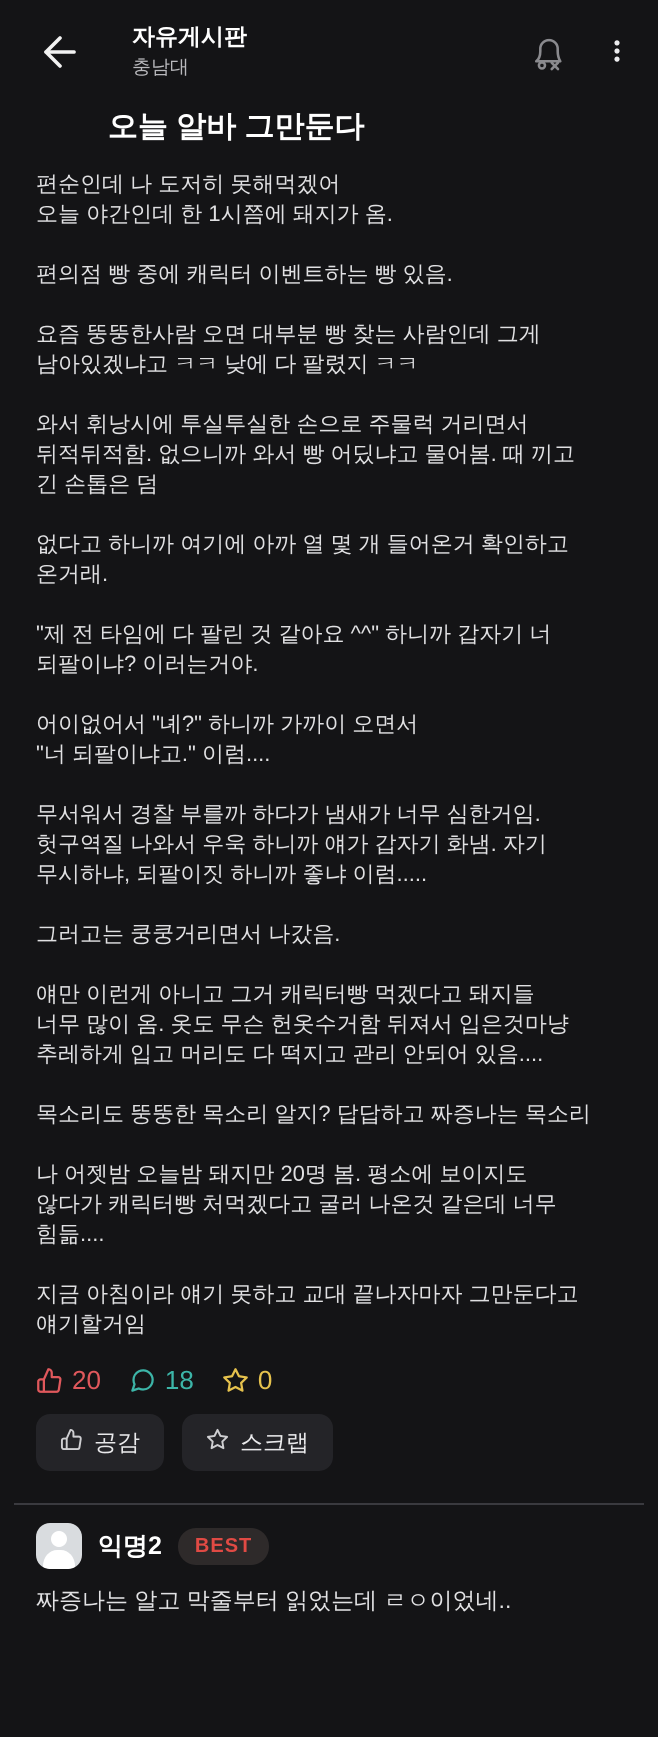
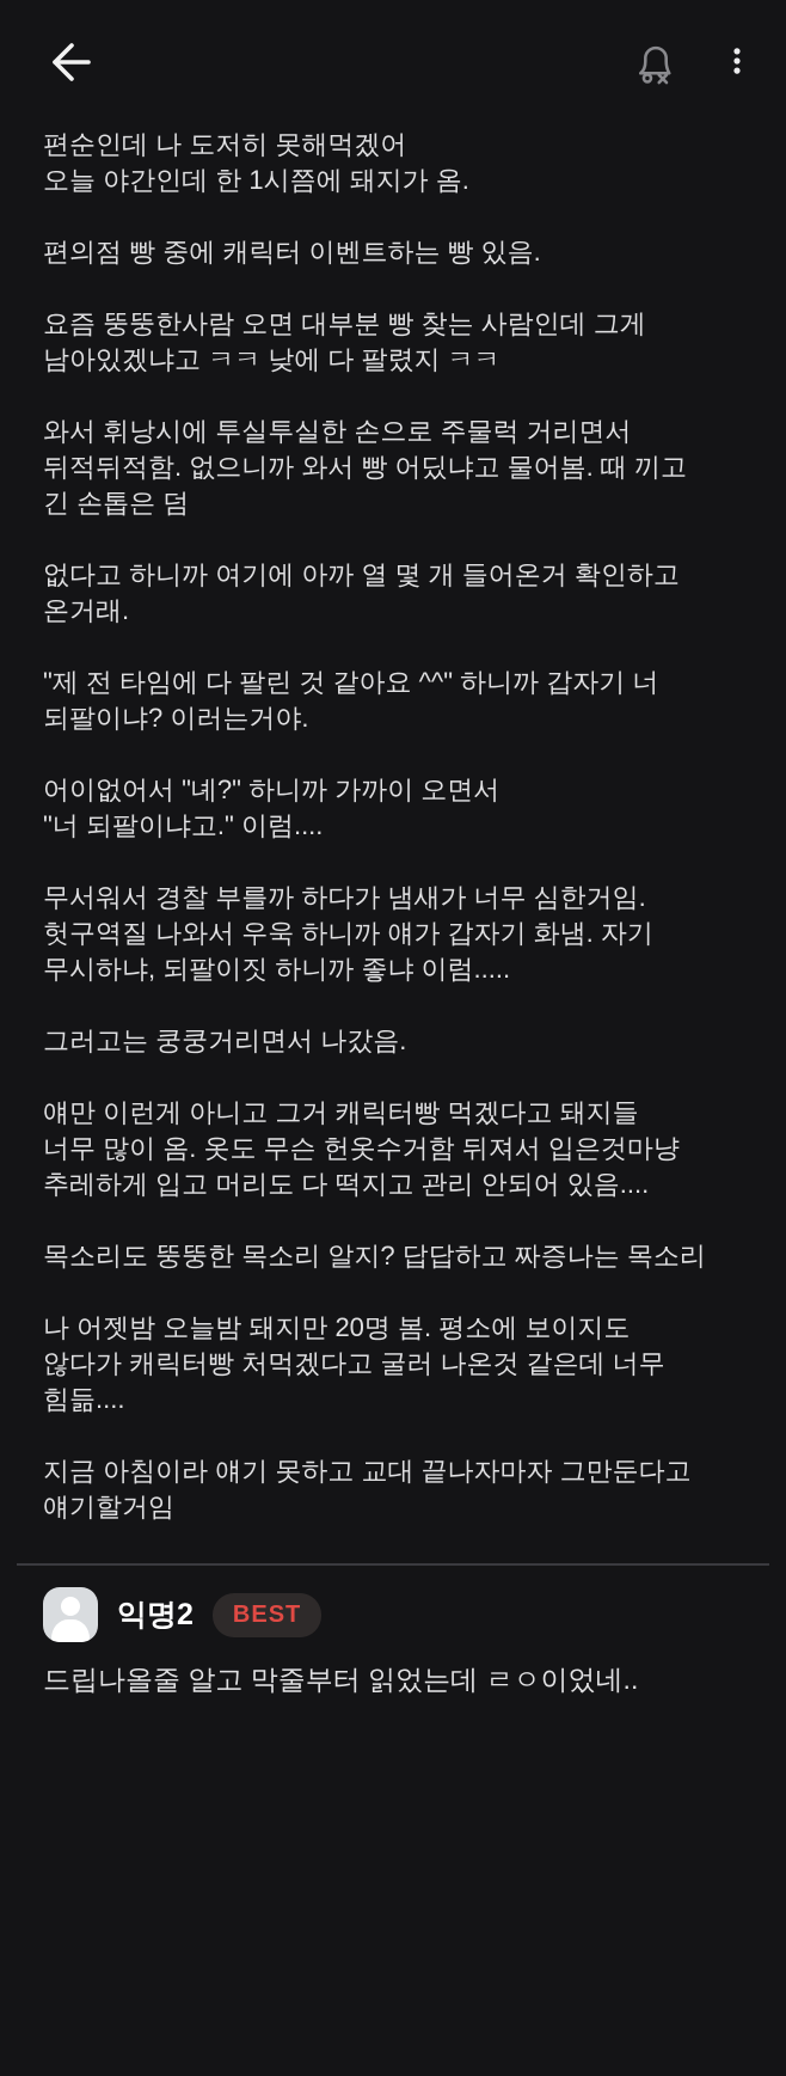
- 자유게시판
- 충남대
- 오늘 알바 그만둔다
  편순인데 나 도저히 못해먹겠어
  오늘 야간인데 한 1시쯤에 돼지가 옴.
  편의점 빵 중에 캐릭터 이벤트하는 빵 있음.
  요즘 뚱뚱한사람 오면 대부분 빵 찾는 사람인데 그게
  남아있겠냐고 ㅋㅋ 낮에 다 팔렸지 ㅋㅋ
  와서 휘낭시에 투실투실한 손으로 주물럭 거리면서
  뒤적뒤적함. 없으니까 와서 빵 어딨냐고 물어봄. 때 끼고
  긴 손톱은 덤
  없다고 하니까 여기에 아까 열 몇 개 들어온거 확인하고
  온거래.
  "제 전 타임에 다 팔린 것 같아요 ^^" 하니까 갑자기 너
  되팔이냐? 이러는거야.
  어이없어서 "녜?" 하니까 가까이 오면서
  "너 되팔이냐고." 이럼....
  무서워서 경찰 부를까 하다가 냄새가 너무 심한거임.
  헛구역질 나와서 우욱 하니까 얘가 갑자기 화냄. 자기
  무시하냐, 되팔이짓 하니까 좋냐 이럼.....
  그러고는 쿵쿵거리면서 나갔음.
  얘만 이런게 아니고 그거 캐릭터빵 먹겠다고 돼지들
  너무 많이 옴. 옷도 무슨 헌옷수거함 뒤져서 입은것마냥
  추레하게 입고 머리도 다 떡지고 관리 안되어 있음....
  목소리도 뚱뚱한 목소리 알지? 답답하고 짜증나는 목소리
  나 어젯밤 오늘밤 돼지만 20명 봄. 평소에 보이지도
  않다가 캐릭터빵 처먹겠다고 굴러 나온것 같은데 너무
  힘듦....
  지금 아침이라 얘기 못하고 교대 끝나자마자 그만둔다고
  얘기할거임
- 20
- 18
- 0
- 공감
- 스크랩
  익명2
  BEST
- 짜증나는 알고 막줄부터 읽었는데 ㄹㅇ이었네..
+ 드립나올줄 알고 막줄부터 읽었는데 ㄹㅇ이었네..
